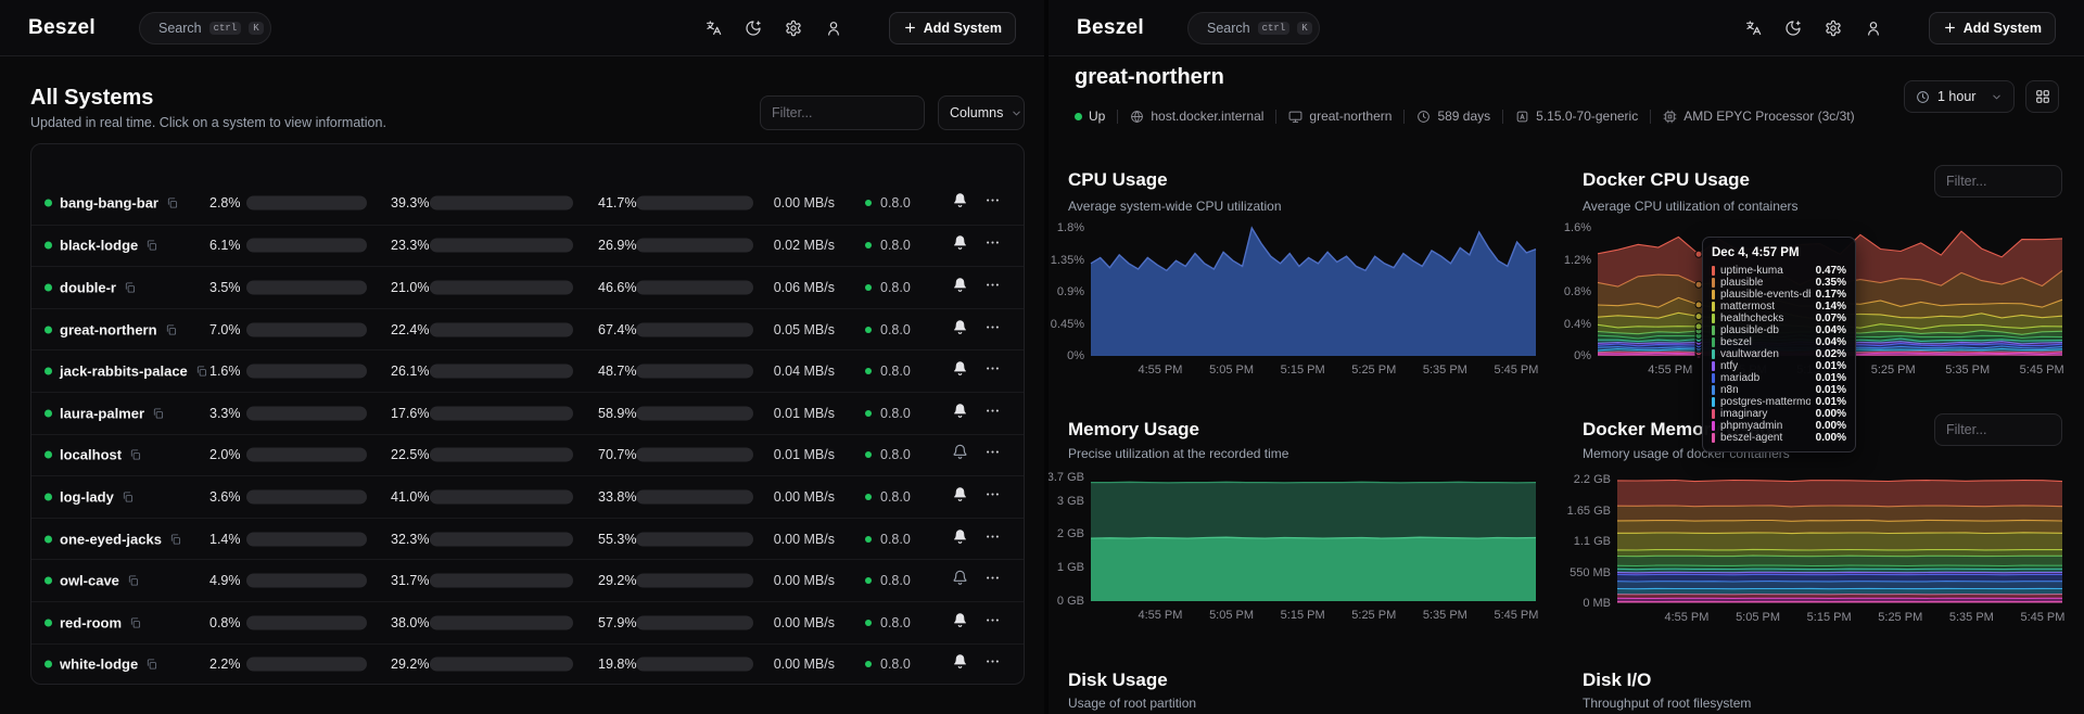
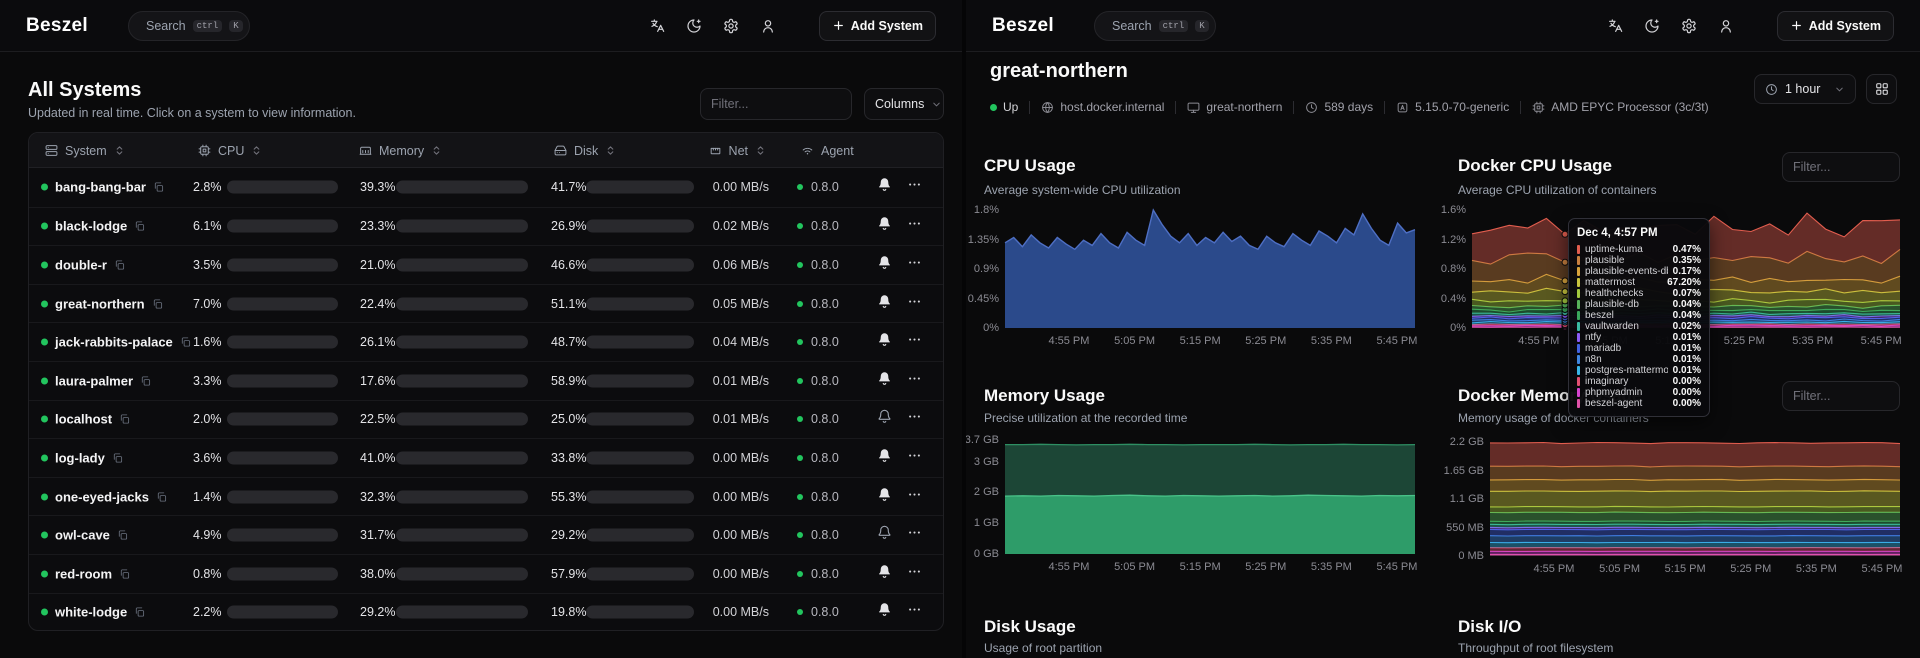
  Beszel
  Search
  ctrl
  K
  Add System
  All Systems
  Updated in real time. Click on a system to view information.
  Filter...
  Columns
+ System
+ CPU
+ Memory
+ Disk
+ Net
+ Agent
  bang-bang-bar
  2.8%
  39.3%
  41.7%
  0.00 MB/s
  0.8.0
  black-lodge
  6.1%
  23.3%
  26.9%
  0.02 MB/s
  0.8.0
  double-r
  3.5%
  21.0%
  46.6%
  0.06 MB/s
  0.8.0
  great-northern
  7.0%
  22.4%
- 67.4%
+ 51.1%
  0.05 MB/s
  0.8.0
  jack-rabbits-palace
  1.6%
  26.1%
  48.7%
  0.04 MB/s
  0.8.0
  laura-palmer
  3.3%
  17.6%
  58.9%
  0.01 MB/s
  0.8.0
  localhost
  2.0%
  22.5%
- 70.7%
+ 25.0%
  0.01 MB/s
  0.8.0
  log-lady
  3.6%
  41.0%
  33.8%
  0.00 MB/s
  0.8.0
  one-eyed-jacks
  1.4%
  32.3%
  55.3%
  0.00 MB/s
  0.8.0
  owl-cave
  4.9%
  31.7%
  29.2%
  0.00 MB/s
  0.8.0
  red-room
  0.8%
  38.0%
  57.9%
  0.00 MB/s
  0.8.0
  white-lodge
  2.2%
  29.2%
  19.8%
  0.00 MB/s
  0.8.0
  Beszel
  Search
  ctrl
  K
  Add System
  great-northern
  Up
  host.docker.internal
  great-northern
  589 days
  5.15.0-70-generic
  AMD EPYC Processor (3c/3t)
  1 hour
  CPU Usage
  Average system-wide CPU utilization
  Docker CPU Usage
  Average CPU utilization of containers
  Filter...
  Memory Usage
  Precise utilization at the recorded time
  Memory usage of docker containers
  Filter...
  Disk Usage
  Usage of root partition
  Disk I/O
  Throughput of root filesystem
  1.8%
  1.35%
  0.9%
  0.45%
  0%
  4:55 PM
  5:05 PM
  5:15 PM
  5:25 PM
  5:35 PM
  5:45 PM
  1.6%
  1.2%
  0.8%
  0.4%
  0%
  4:55 PM
  5:25 PM
  5:35 PM
  5:45 PM
  3.7 GB
  3 GB
  2 GB
  1 GB
  0 GB
  4:55 PM
  5:05 PM
  5:15 PM
  5:25 PM
  5:35 PM
  5:45 PM
  2.2 GB
  1.65 GB
  1.1 GB
  550 MB
  0 MB
  4:55 PM
  5:05 PM
  5:15 PM
  5:25 PM
  5:35 PM
  5:45 PM
  Dec 4, 4:57 PM
  uptime-kuma
  0.47%
  plausible
  0.35%
  plausible-events-d
  0.17%
  mattermost
- 0.14%
+ 67.20%
  healthchecks
  0.07%
  plausible-db
  0.04%
  beszel
  0.04%
  vaultwarden
  0.02%
  ntfy
  0.01%
  mariadb
  0.01%
  n8n
  0.01%
  postgres-mattermo
  0.01%
  imaginary
  0.00%
  phpmyadmin
  0.00%
  beszel-agent
  0.00%
